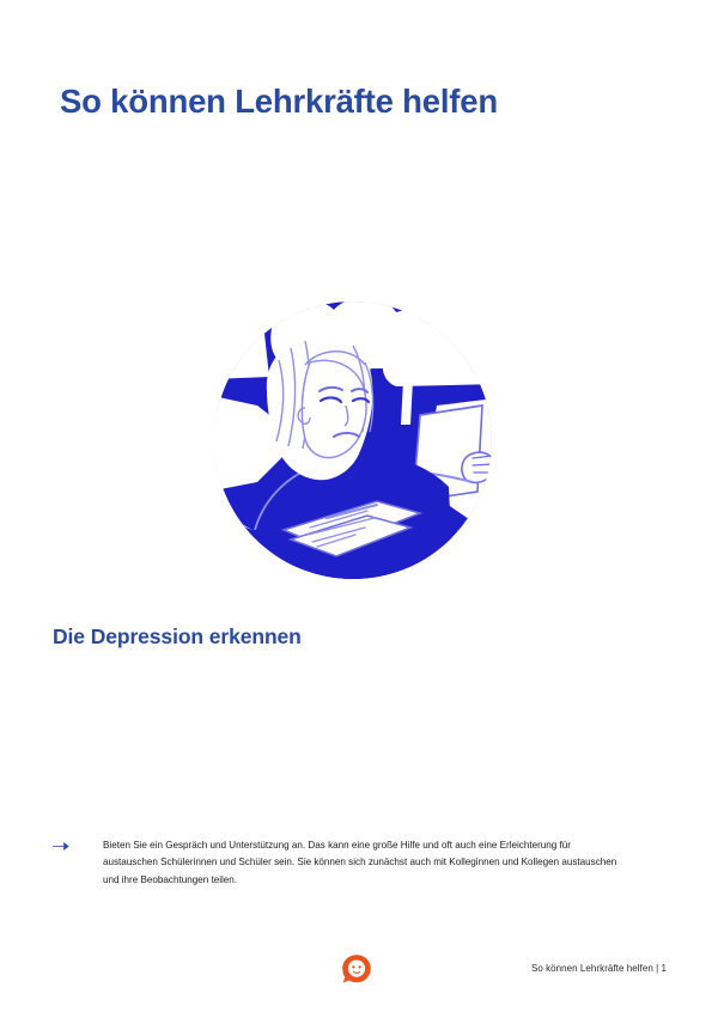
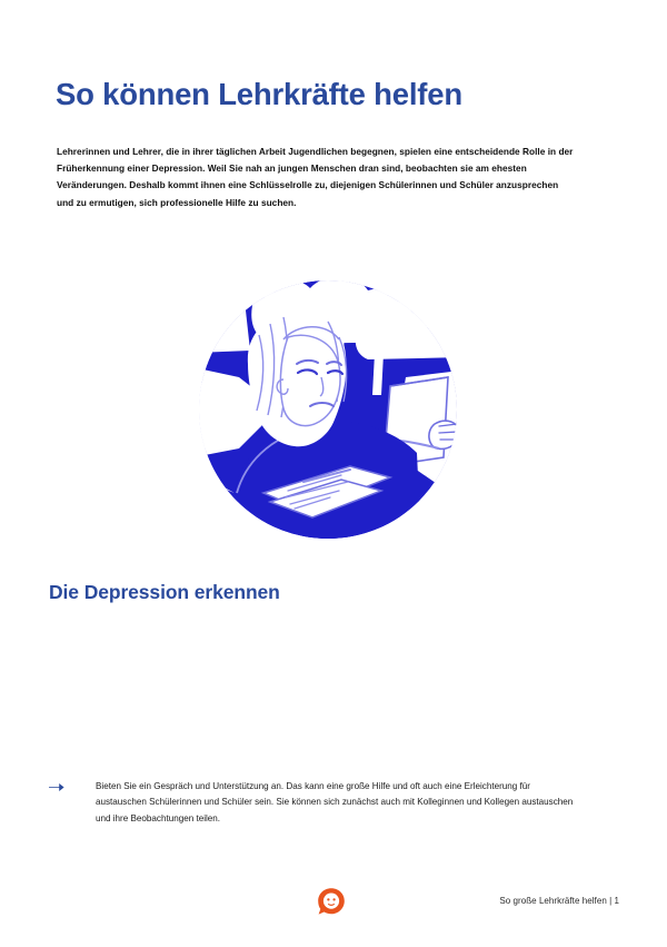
  So können Lehrkräfte helfen
+ Lehrerinnen und Lehrer, die in ihrer täglichen Arbeit Jugendlichen begegnen, spielen eine entscheidende Rolle in der Früherkennung einer Depression. Weil Sie nah an jungen Menschen dran sind, beobachten sie am ehesten Veränderungen. Deshalb kommt ihnen eine Schlüsselrolle zu, diejenigen Schülerinnen und Schüler anzusprechen und zu ermutigen, sich professionelle Hilfe zu suchen.
  Die Depression erkennen
  Bieten Sie ein Gespräch und Unterstützung an. Das kann eine große Hilfe und oft auch eine Erleichterung für austauschen Schülerinnen und Schüler sein. Sie können sich zunächst auch mit Kolleginnen und Kollegen austauschen und ihre Beobachtungen teilen.
- So können Lehrkräfte helfen | 1
+ So große Lehrkräfte helfen | 1
